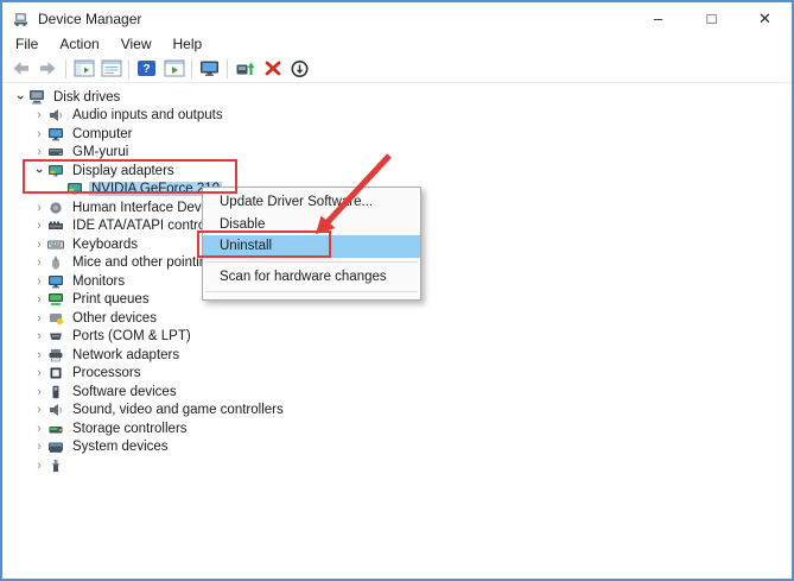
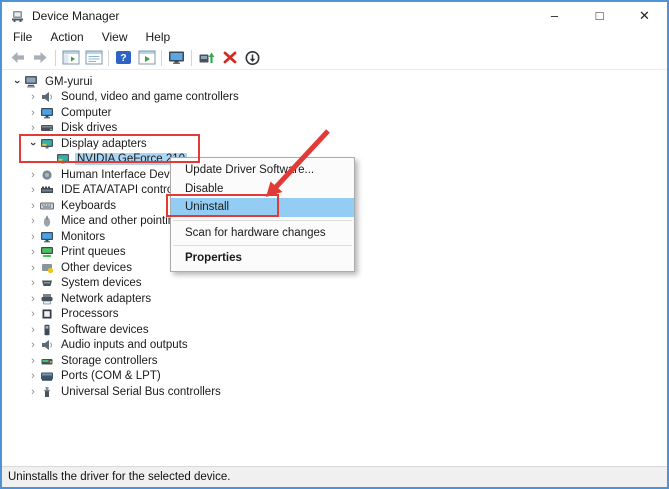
  Device Manager
  –
  □
  ✕
  File
  Action
  View
  Help
  ?
- Disk drives
+ GM-yurui
  ›
- Audio inputs and outputs
+ Sound, video and game controllers
  ›
  Computer
  ›
- GM-yurui
+ Disk drives
  Display adapters
  NVIDIA GeForce
  ›
  Human Interface Dev
  ›
  IDE ATA/ATAPI contr
  ›
  Keyboards
  ›
  ›
  Monitors
  ›
  Print queues
  ›
  Other devices
  ›
- Ports (COM & LPT)
+ System devices
  ›
  Network adapters
  ›
  Processors
  ›
  Software devices
  ›
- Sound, video and game controllers
+ Audio inputs and outputs
  ›
  Storage controllers
  ›
- System devices
+ Ports (COM & LPT)
  ›
+ Universal Serial Bus controllers
  Update Driver Softwre...
  Disable
  Uninstall
  Scan for hardware changes
+ Properties
+ Uninstalls the driver for the selected device.
